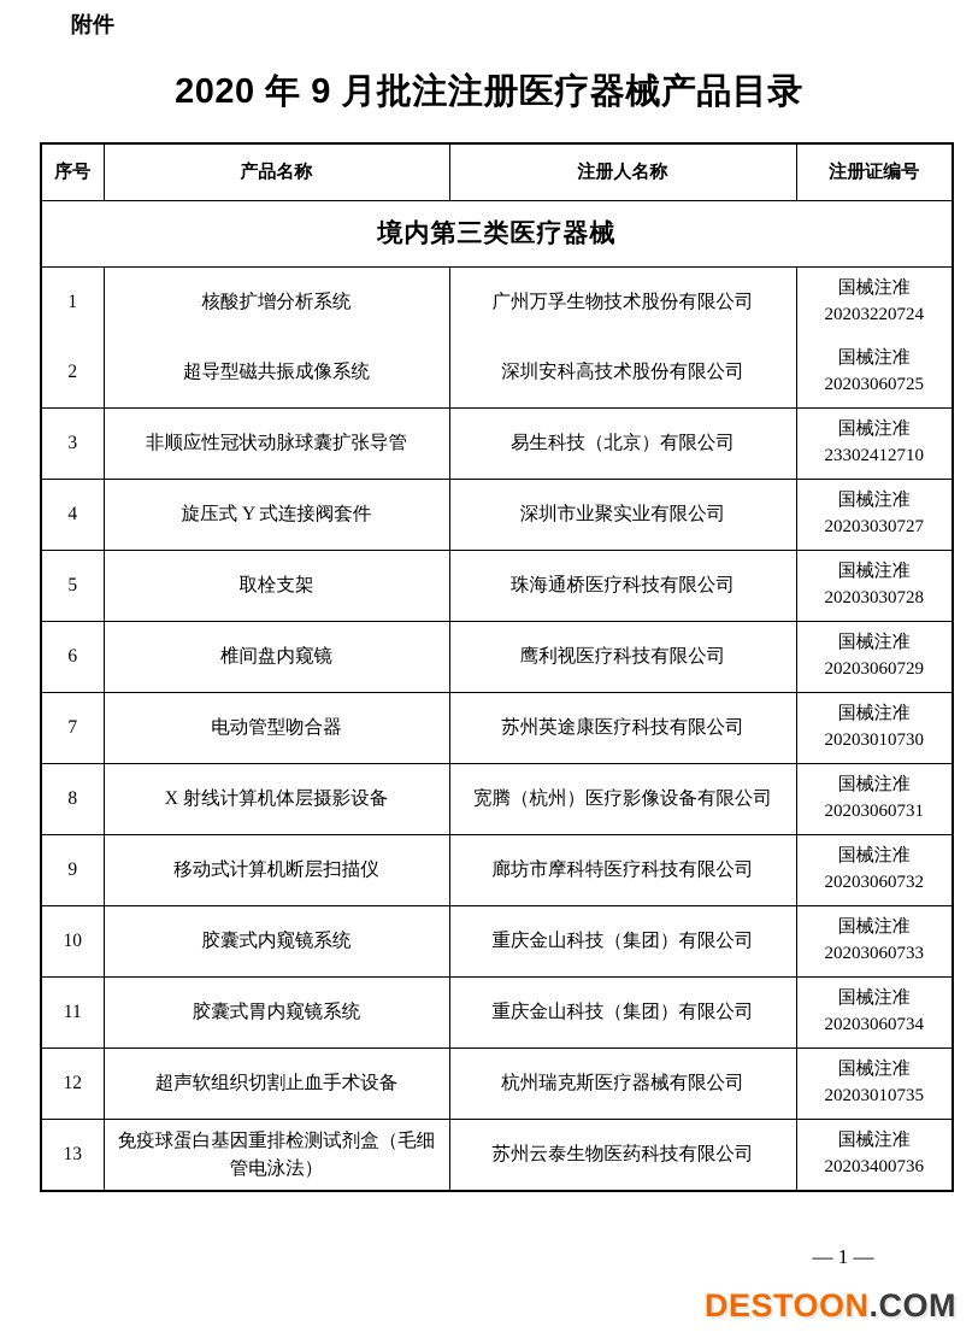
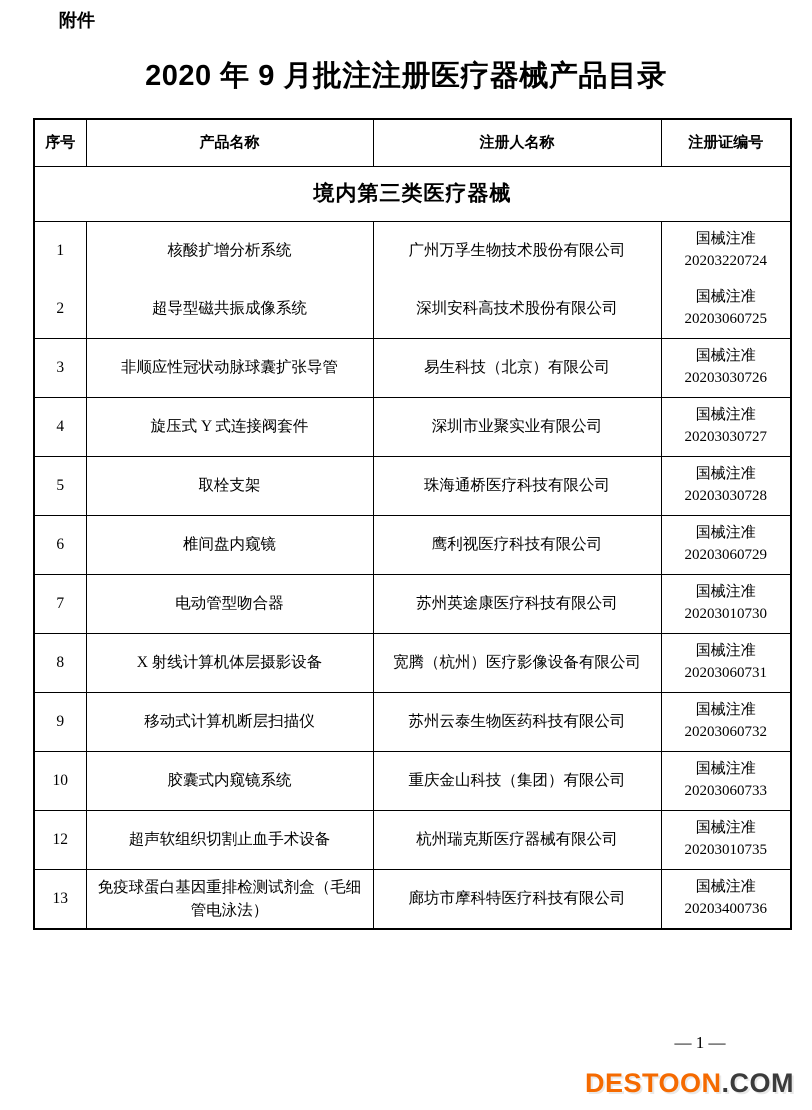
  附件
  2020 年 9 月批注注册医疗器械产品目录
  序号	产品名称	注册人名称	注册证编号
  境内第三类医疗器械
  1	核酸扩增分析系统	广州万孚生物技术股份有限公司	国械注准20203220724
  2	超导型磁共振成像系统	深圳安科高技术股份有限公司	国械注准20203060725
- 3	非顺应性冠状动脉球囊扩张导管	易生科技（北京）有限公司	国械注准23302412710
+ 3	非顺应性冠状动脉球囊扩张导管	易生科技（北京）有限公司	国械注准20203030726
  4	旋压式 Y 式连接阀套件	深圳市业聚实业有限公司	国械注准20203030727
  5	取栓支架	珠海通桥医疗科技有限公司	国械注准20203030728
  6	椎间盘内窥镜	鹰利视医疗科技有限公司	国械注准20203060729
  7	电动管型吻合器	苏州英途康医疗科技有限公司	国械注准20203010730
  8	X 射线计算机体层摄影设备	宽腾（杭州）医疗影像设备有限公司	国械注准20203060731
- 9	移动式计算机断层扫描仪	廊坊市摩科特医疗科技有限公司	国械注准20203060732
+ 9	移动式计算机断层扫描仪	苏州云泰生物医药科技有限公司	国械注准20203060732
  10	胶囊式内窥镜系统	重庆金山科技（集团）有限公司	国械注准20203060733
- 11	胶囊式胃内窥镜系统	重庆金山科技（集团）有限公司	国械注准20203060734
  12	超声软组织切割止血手术设备	杭州瑞克斯医疗器械有限公司	国械注准20203010735
- 13	免疫球蛋白基因重排检测试剂盒（毛细管电泳法）	苏州云泰生物医药科技有限公司	国械注准20203400736
+ 13	免疫球蛋白基因重排检测试剂盒（毛细管电泳法）	廊坊市摩科特医疗科技有限公司	国械注准20203400736
  — 1 —
  DESTOON.COM
